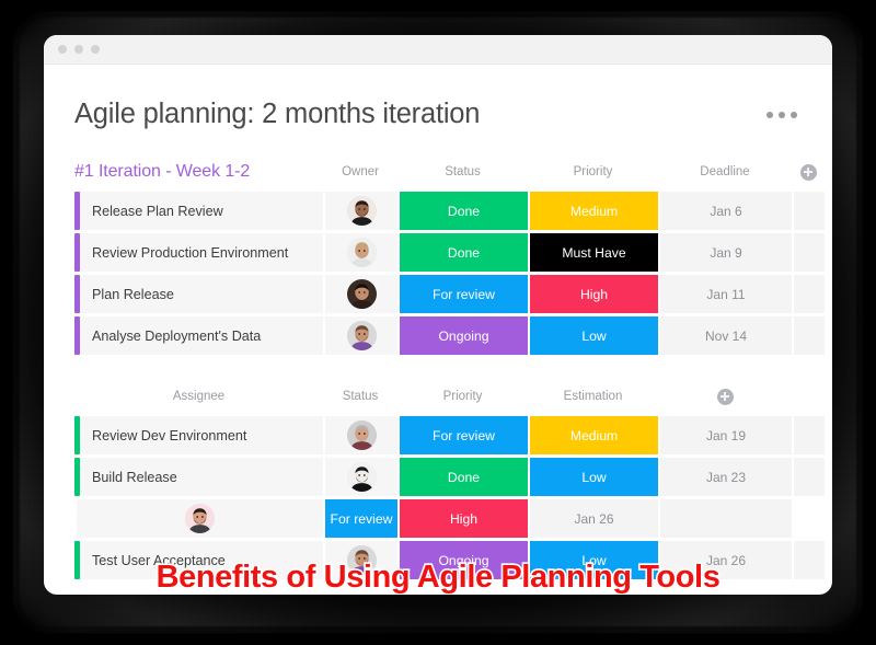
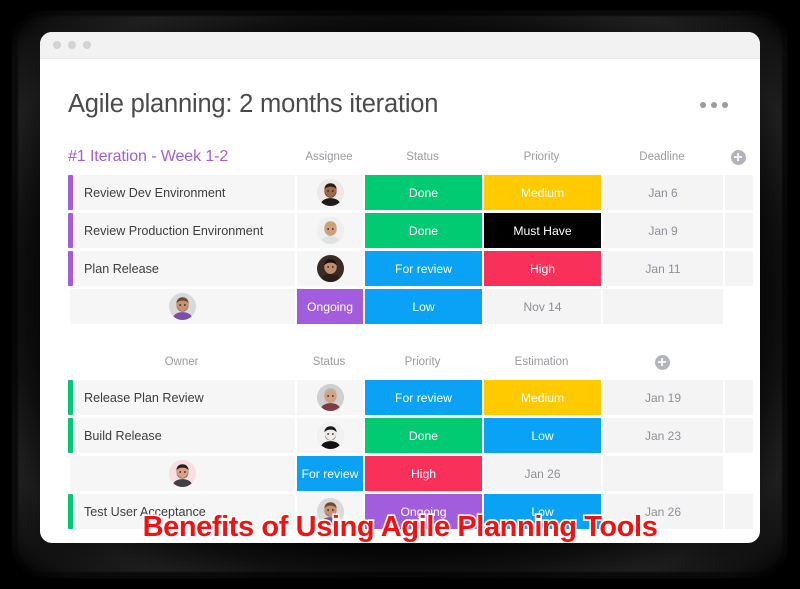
  Agile planning: 2 months iteration
  #1 Iteration - Week 1-2
- Owner
+ Assignee
  Status
  Priority
  Deadline
- Release Plan Review
+ Review Dev Environment
  Done
  Medium
  Jan 6
  Review Production Environment
  Done
  Must Have
  Jan 9
  Plan Release
  For review
  High
  Jan 11
- Analyse Deployment's Data
  Ongoing
  Low
  Nov 14
- Assignee
+ Owner
  Status
  Priority
  Estimation
- Review Dev Environment
+ Release Plan Review
  For review
  Medium
  Jan 19
  Build Release
  Done
  Low
  Jan 23
  For review
  High
  Jan 26
  Test User Acceptance
  Ongoing
  Low
  Jan 26
  Benefits of Using Agile Planning Tools
